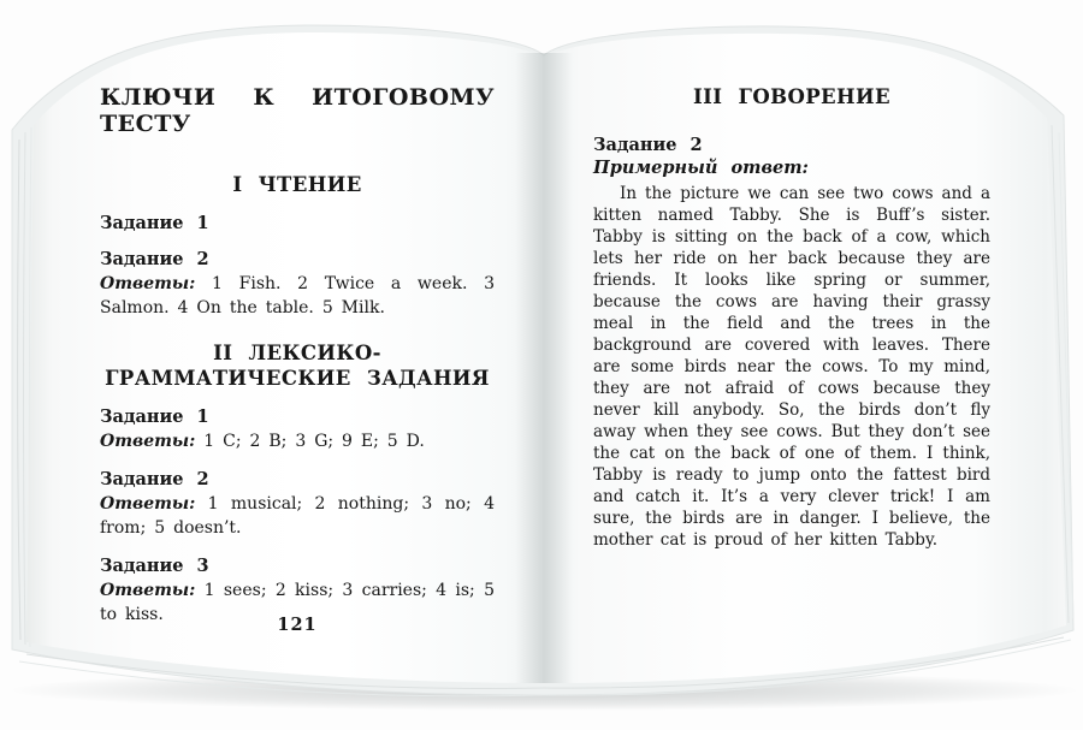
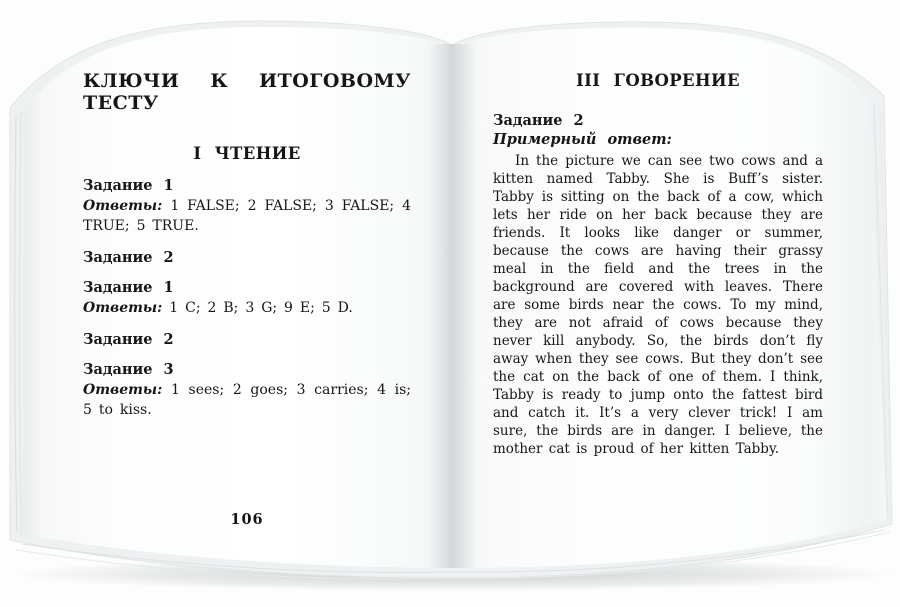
  КЛЮЧИ К ИТОГОВОМУ ТЕСТУ
  I ЧТЕНИЕ
  Задание 1
+ Ответы: 1 FALSE; 2 FALSE; 3 FALSE; 4 TRUE; 5 TRUE.
  Задание 2
- Ответы: 1 Fish. 2 Twice a week. 3 Salmon. 4 On the table. 5 Milk.
- II ЛЕКСИКО-ГРАММАТИЧЕСКИЕ ЗАДАНИЯ
  Задание 1
  Ответы: 1 C; 2 B; 3 G; 9 E; 5 D.
  Задание 2
- Ответы: 1 musical; 2 nothing; 3 no; 4 from; 5 doesn’t.
  Задание 3
- Ответы: 1 sees; 2 kiss; 3 carries; 4 is; 5 to kiss.
+ Ответы: 1 sees; 2 goes; 3 carries; 4 is; 5 to kiss.
- 121
+ 106
  III ГОВОРЕНИЕ
  Задание 2
  Примерный ответ:
- In the picture we can see two cows and a kitten named Tabby. She is Buff’s sister. Tabby is sitting on the back of a cow, which lets her ride on her back because they are friends. It looks like spring or summer, because the cows are having their grassy meal in the field and the trees in the background are covered with leaves. There are some birds near the cows. To my mind, they are not afraid of cows because they never kill anybody. So, the birds don’t fly away when they see cows. But they don’t see the cat on the back of one of them. I think, Tabby is ready to jump onto the fattest bird and catch it. It’s a very clever trick! I am sure, the birds are in danger. I believe, the mother cat is proud of her kitten Tabby.
+ In the picture we can see two cows and a kitten named Tabby. She is Buff’s sister. Tabby is sitting on the back of a cow, which lets her ride on her back because they are friends. It looks like danger or summer, because the cows are having their grassy meal in the field and the trees in the background are covered with leaves. There are some birds near the cows. To my mind, they are not afraid of cows because they never kill anybody. So, the birds don’t fly away when they see cows. But they don’t see the cat on the back of one of them. I think, Tabby is ready to jump onto the fattest bird and catch it. It’s a very clever trick! I am sure, the birds are in danger. I believe, the mother cat is proud of her kitten Tabby.
